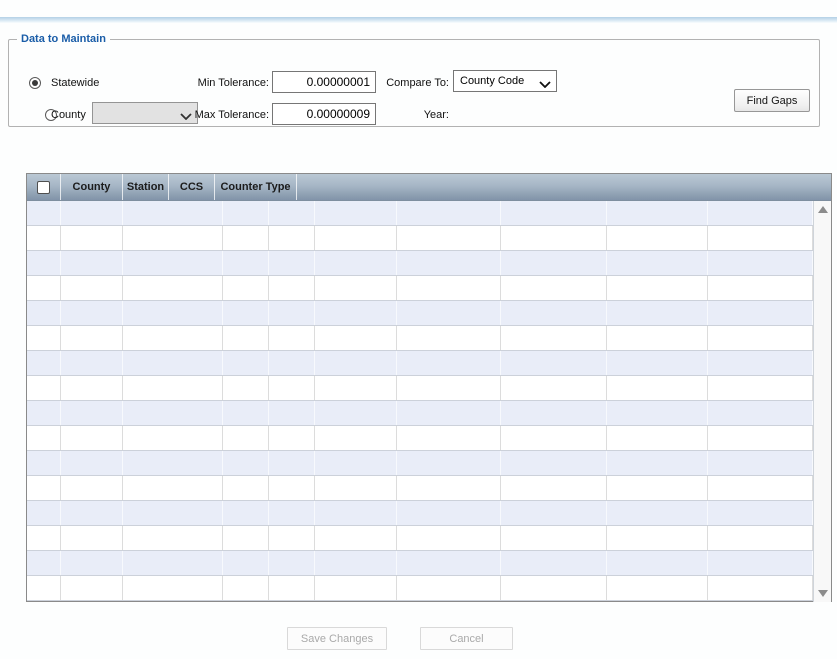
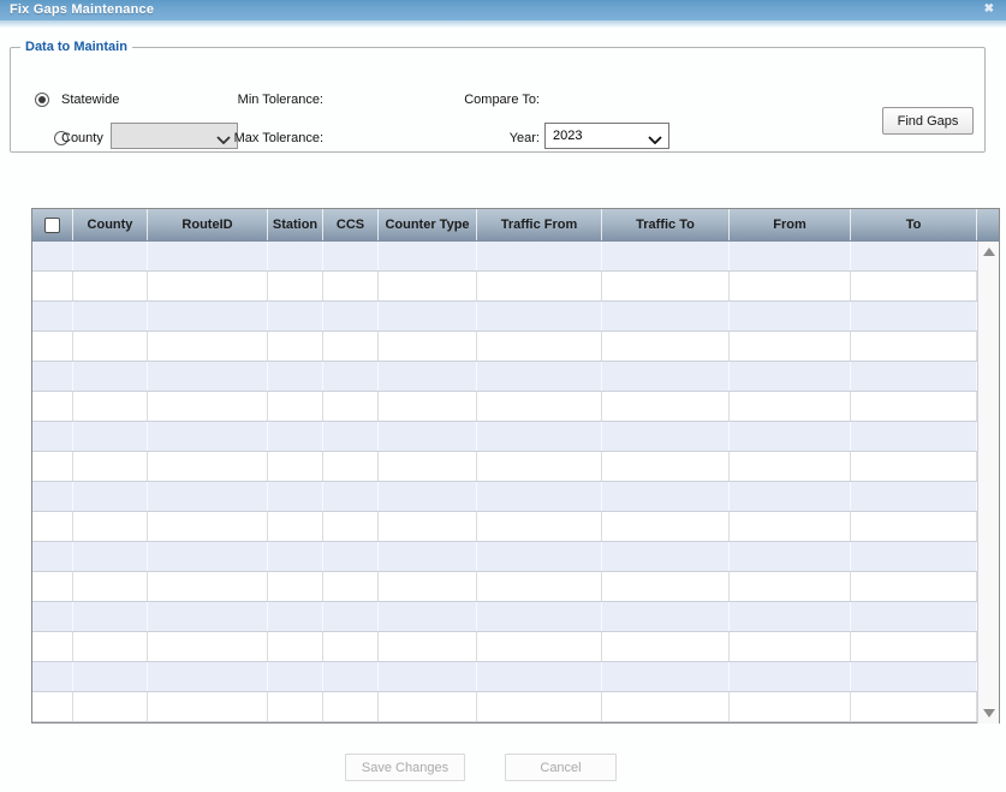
+ Fix Gaps Maintenance
+ ✖
  Data to Maintain
  Statewide
  Min Tolerance:
- 0.00000001
  Compare To:
- County Code
  Find Gaps
  County
  Max Tolerance:
- 0.00000009
  Year:
+ 2023
  County
+ RouteID
  Station
  CCS
  Counter Type
+ Traffic From
+ Traffic To
+ From
+ To
  Save Changes
  Cancel
